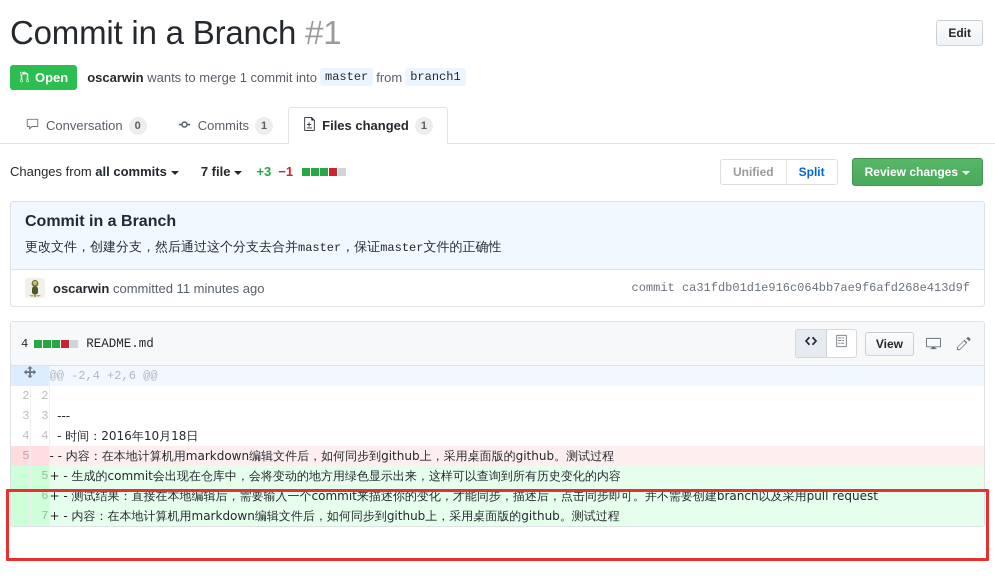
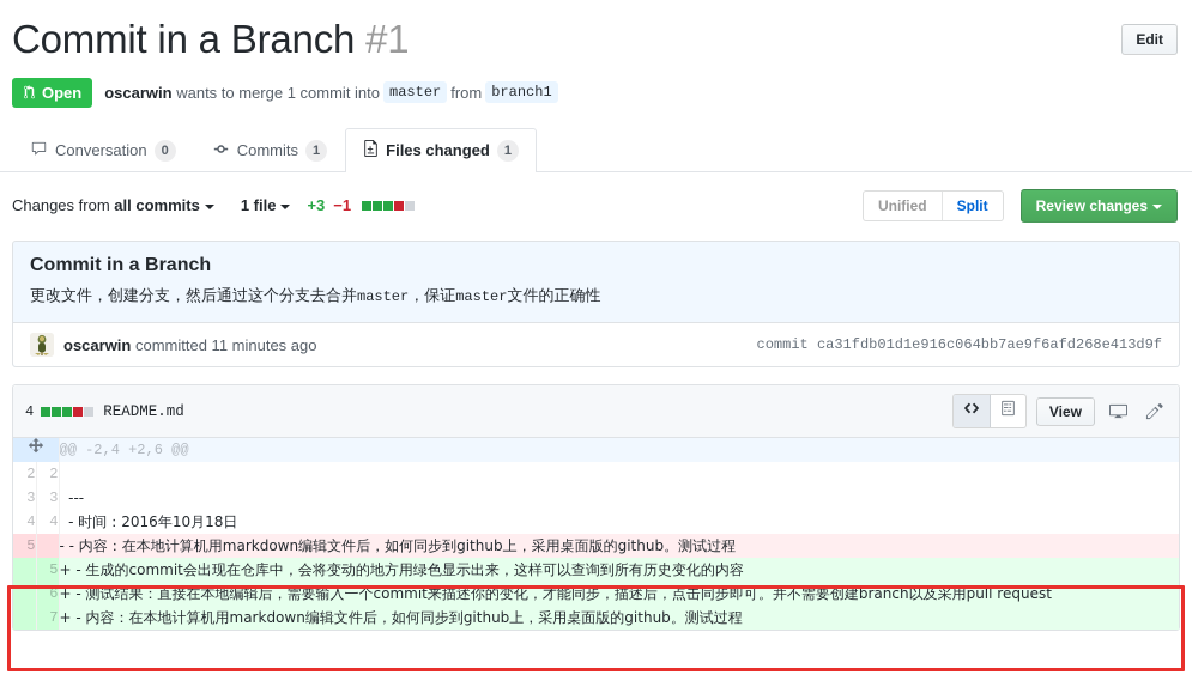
  Commit in a Branch #1
  Edit
  Open
  oscarwin
  wants to merge 1 commit into
  master
  from
  branch1
  Conversation
  0
  Commits
  1
  Files changed
  1
  Changes from
  all commits
- 7 file
+ 1 file
  +3
  −1
  Unified
  Split
  Review changes
  Commit in a Branch
  更改文件，创建分支，然后通过这个分支去合并master，保证master文件的正确性
  oscarwin committed 11 minutes ago
  commit ca31fdb01d1e916c064bb7ae9f6afd268e413d9f
  4
  README.md
  View
  	@@ -2,4 +2,6 @@
  2	2
  3	3	---
  4	4	- 时间：2016年10月18日
  5		- - 内容：在本地计算机用markdown编辑文件后，如何同步到github上，采用桌面版的github。测试过程
  	5	+ - 生成的commit会出现在仓库中，会将变动的地方用绿色显示出来，这样可以查询到所有历史变化的内容
  	6	+ - 测试结果：直接在本地编辑后，需要输入一个commit来描述你的变化，才能同步，描述后，点击同步即可。并不需要创建branch以及采用pull request
  	7	+ - 内容：在本地计算机用markdown编辑文件后，如何同步到github上，采用桌面版的github。测试过程
